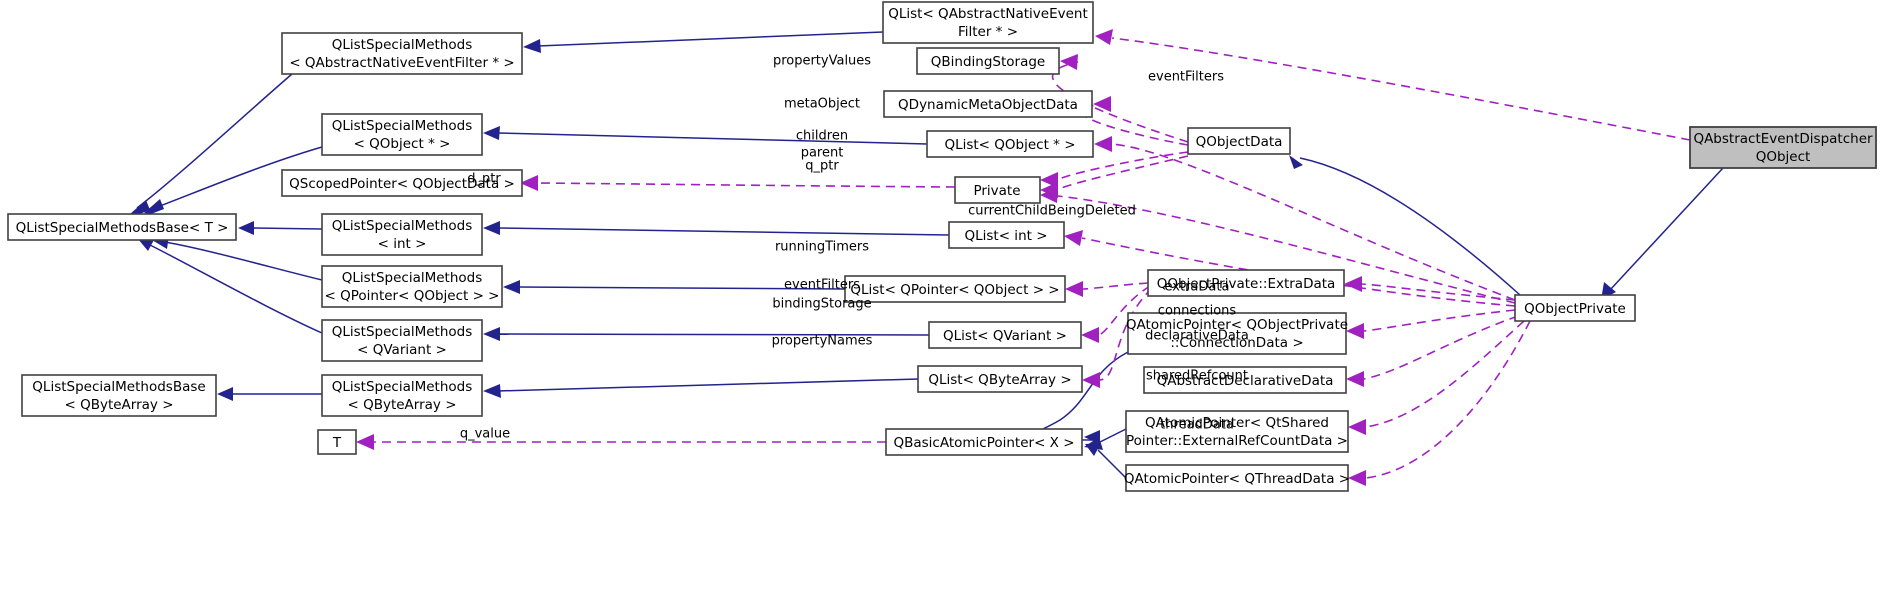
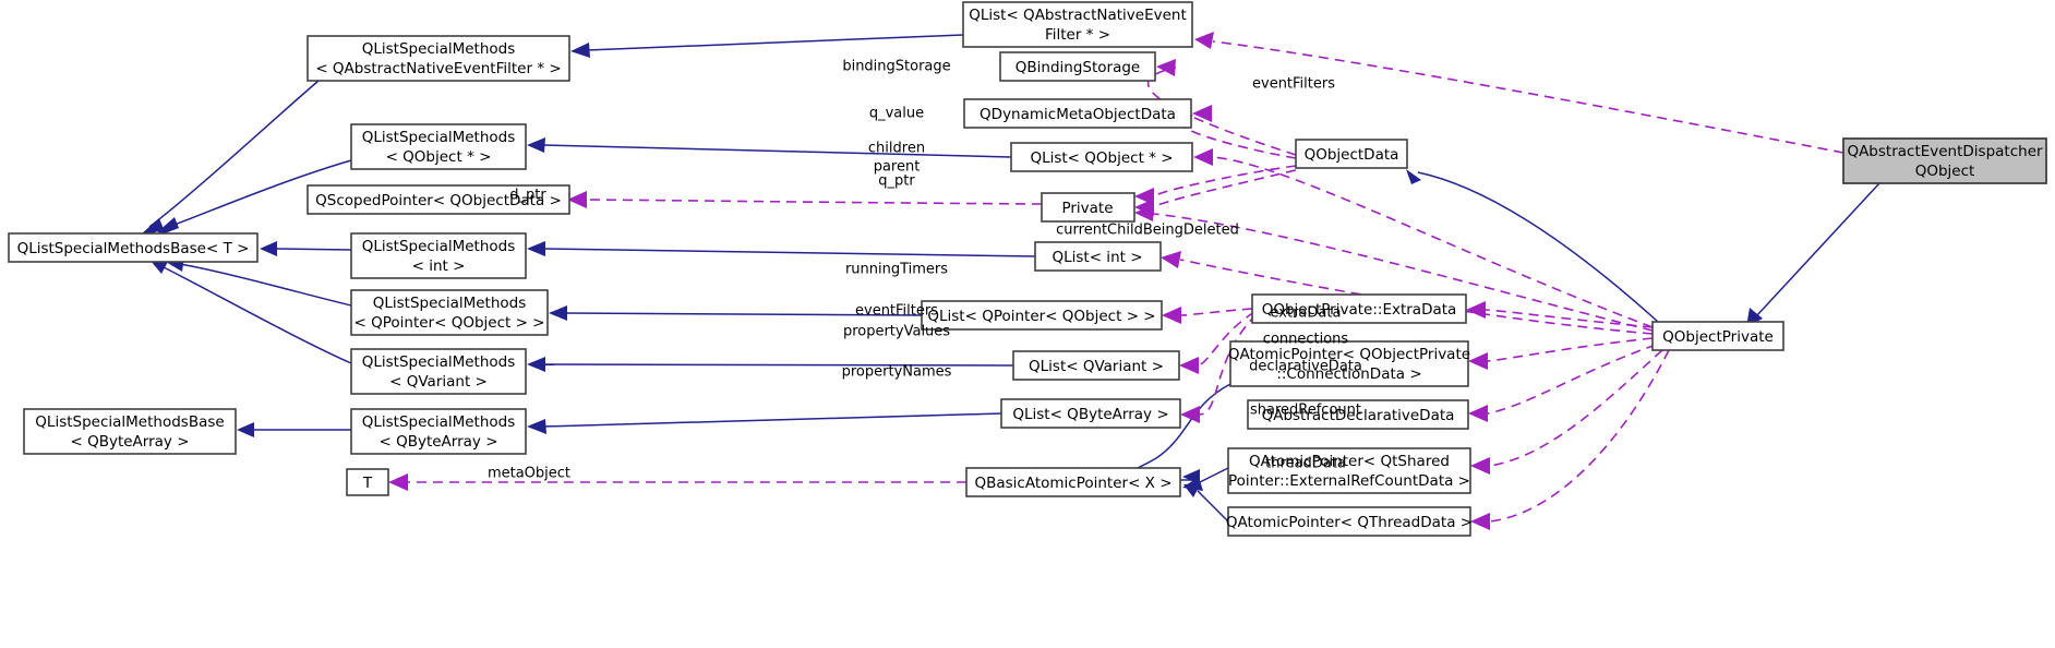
  QListSpecialMethods
  < QAbstractNativeEventFilter * >
  QListSpecialMethods
  < QObject * >
  QScopedPointer< QObjectData >
  QListSpecialMethodsBase< T >
  QListSpecialMethods
  < int >
  QListSpecialMethods
  < QPointer< QObject > >
  QListSpecialMethods
  < QVariant >
  QListSpecialMethodsBase
  < QByteArray >
  QListSpecialMethods
  < QByteArray >
  T
  QList< QAbstractNativeEvent
  Filter * >
  QBindingStorage
  QDynamicMetaObjectData
  QList< QObject * >
  Private
  QList< int >
  QList< QPointer< QObject > >
  QList< QVariant >
  QList< QByteArray >
  QBasicAtomicPointer< X >
  QObjectData
  QObjectPrivate::ExtraData
  QAtomicPointer< QObjectPrivate
  ::ConnectionData >
  QAbstractDeclarativeData
  QAtomicPointer< QtShared
  Pointer::ExternalRefCountData >
  QAtomicPointer< QThreadData >
  QObjectPrivate
  QAbstractEventDispatcher
  QObject
- propertyValues
+ bindingStorage
  eventFilters
- metaObject
+ q_value
  children
  parent
  q_ptr
  d_ptr
  currentChildBeingDeleted
  runningTimers
  eventFilters
- bindingStorage
+ propertyValues
  propertyNames
  extraData
  connections
  declarativeData
  sharedRefcount
  threadData
- q_value
+ metaObject
